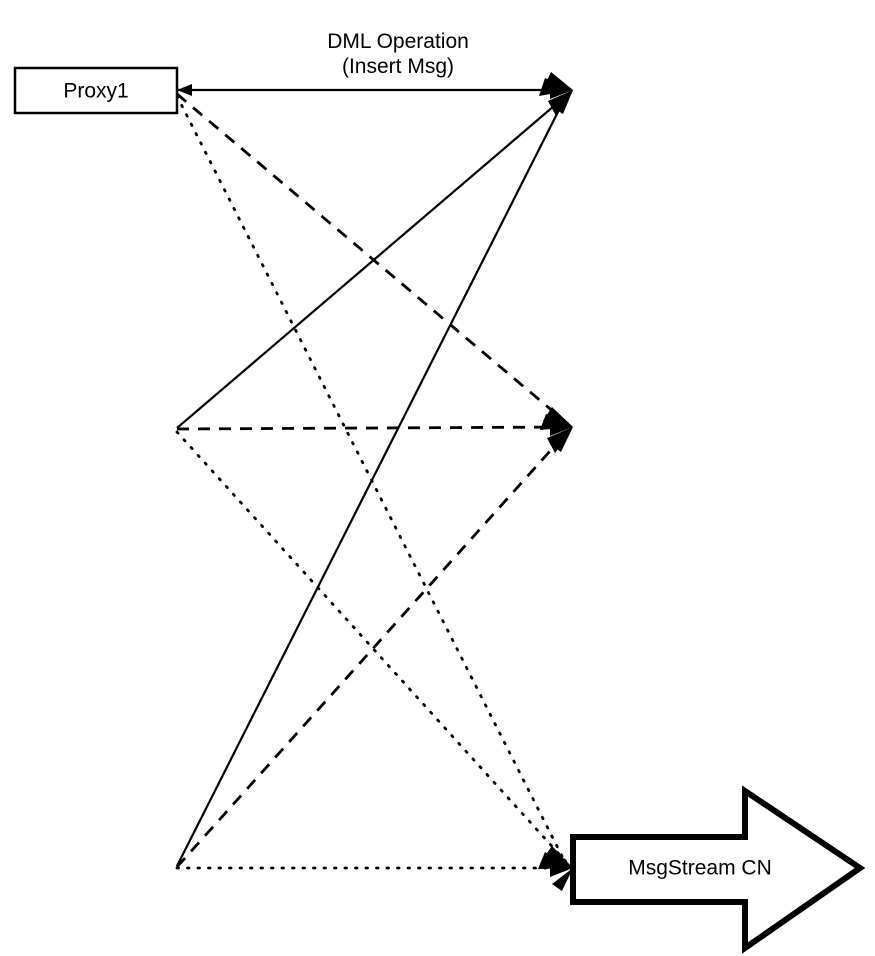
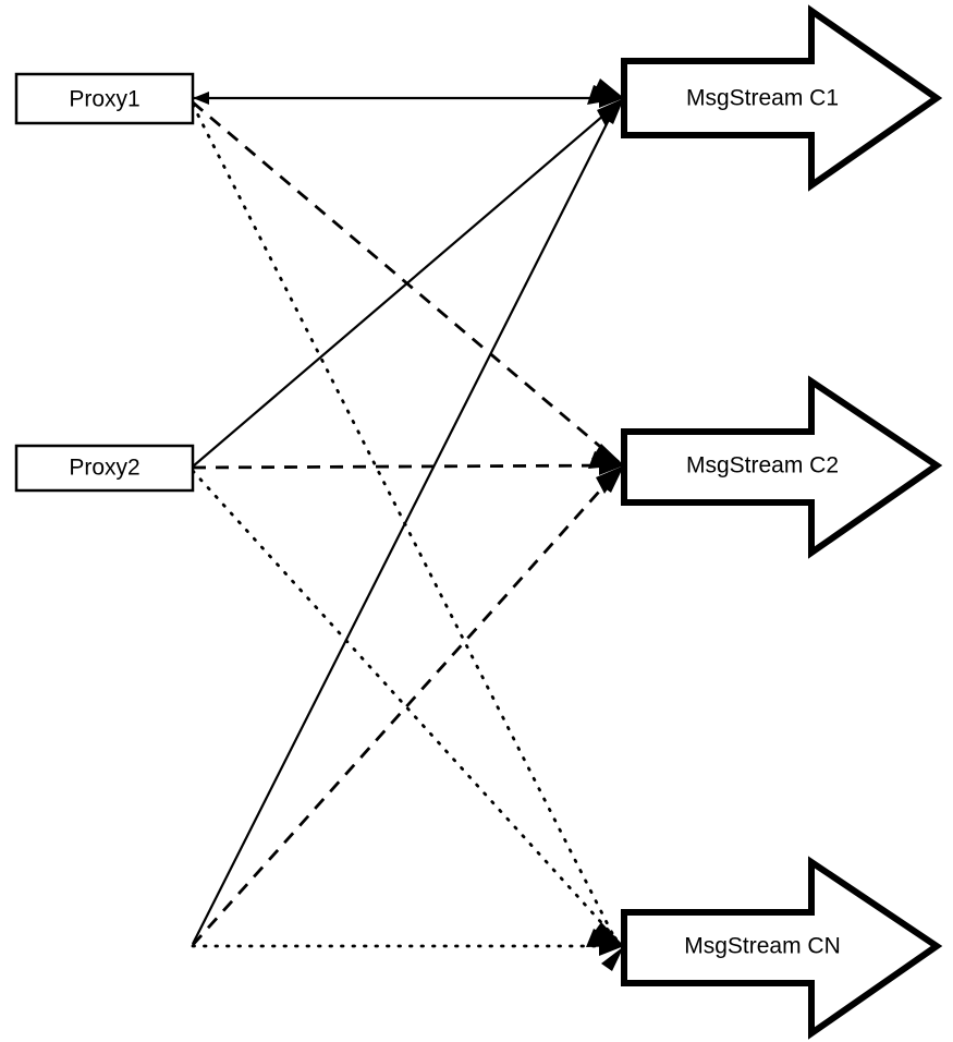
  Proxy1
+ Proxy2
+ MsgStream C1
+ MsgStream C2
  MsgStream CN
- DML Operation
- (Insert Msg)
